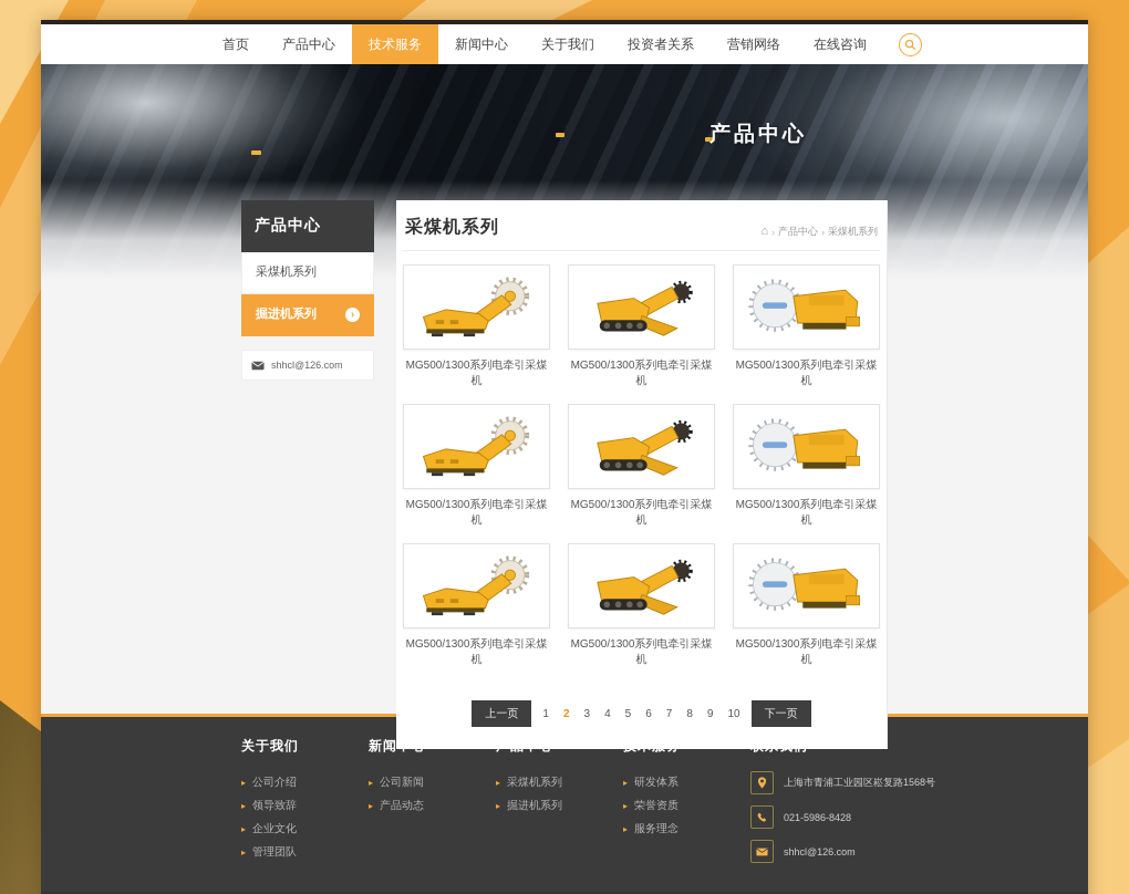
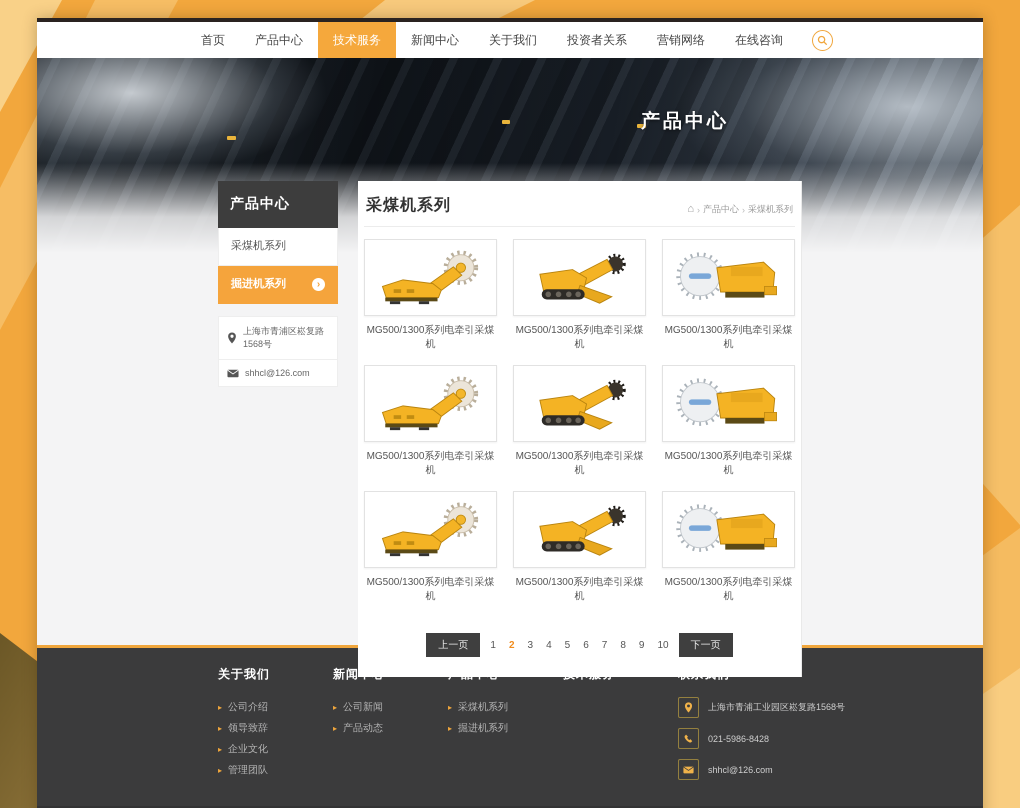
  首页
  产品中心
  技术服务
  新闻中心
  关于我们
  投资者关系
  营销网络
  在线咨询
  产品中心
  产品中心
  采煤机系列
  掘进机系列
  ›
+ 上海市青浦区崧复路1568号
  shhcl@126.com
  采煤机系列
  ⌂
  ›
  产品中心
  ›
  采煤机系列
  MG500/1300系列电牵引采煤机
  MG500/1300系列电牵引采煤机
  MG500/1300系列电牵引采煤机
  MG500/1300系列电牵引采煤机
  MG500/1300系列电牵引采煤机
  MG500/1300系列电牵引采煤机
  MG500/1300系列电牵引采煤机
  MG500/1300系列电牵引采煤机
  MG500/1300系列电牵引采煤机
  上一页
  1
  2
  3
  4
  5
  6
  7
  8
  9
  10
  下一页
  关于我们
  公司介绍
  领导致辞
  企业文化
  管理团队
  公司新闻
  产品动态
  采煤机系列
  掘进机系列
- 研发体系
- 荣誉资质
- 服务理念
  上海市青浦工业园区崧复路1568号
  021-5986-8428
  shhcl@126.com
